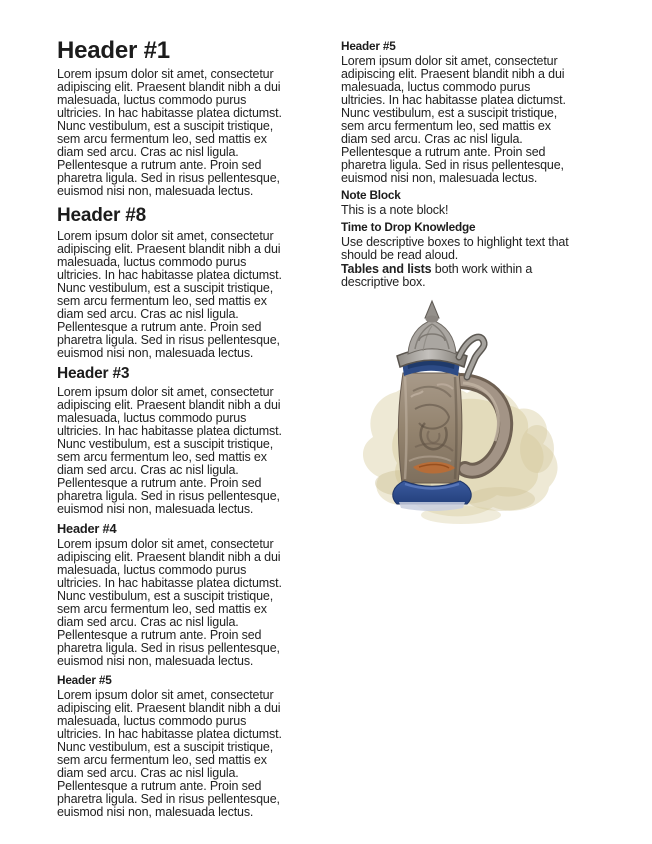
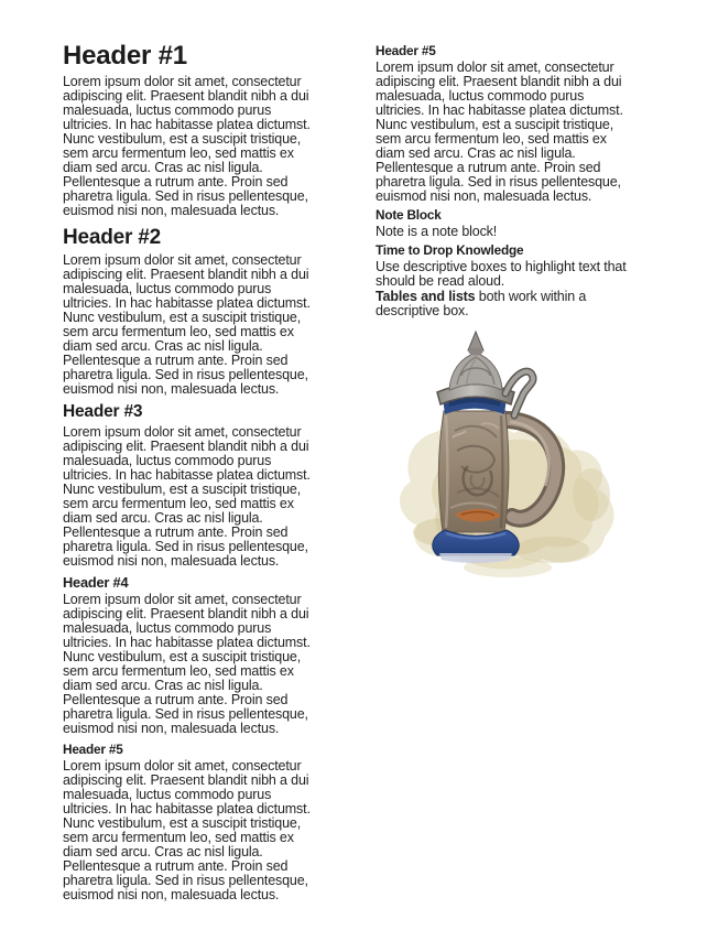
  Header #1
  Lorem ipsum dolor sit amet, consectetur
  adipiscing elit. Praesent blandit nibh a dui
  malesuada, luctus commodo purus
  ultricies. In hac habitasse platea dictumst.
  Nunc vestibulum, est a suscipit tristique,
  sem arcu fermentum leo, sed mattis ex
  diam sed arcu. Cras ac nisl ligula.
  Pellentesque a rutrum ante. Proin sed
  pharetra ligula. Sed in risus pellentesque,
  euismod nisi non, malesuada lectus.
- Header #8
+ Header #2
  Lorem ipsum dolor sit amet, consectetur
  adipiscing elit. Praesent blandit nibh a dui
  malesuada, luctus commodo purus
  ultricies. In hac habitasse platea dictumst.
  Nunc vestibulum, est a suscipit tristique,
  sem arcu fermentum leo, sed mattis ex
  diam sed arcu. Cras ac nisl ligula.
  Pellentesque a rutrum ante. Proin sed
  pharetra ligula. Sed in risus pellentesque,
  euismod nisi non, malesuada lectus.
  Header #3
  Lorem ipsum dolor sit amet, consectetur
  adipiscing elit. Praesent blandit nibh a dui
  malesuada, luctus commodo purus
  ultricies. In hac habitasse platea dictumst.
  Nunc vestibulum, est a suscipit tristique,
  sem arcu fermentum leo, sed mattis ex
  diam sed arcu. Cras ac nisl ligula.
  Pellentesque a rutrum ante. Proin sed
  pharetra ligula. Sed in risus pellentesque,
  euismod nisi non, malesuada lectus.
  Header #4
  Lorem ipsum dolor sit amet, consectetur
  adipiscing elit. Praesent blandit nibh a dui
  malesuada, luctus commodo purus
  ultricies. In hac habitasse platea dictumst.
  Nunc vestibulum, est a suscipit tristique,
  sem arcu fermentum leo, sed mattis ex
  diam sed arcu. Cras ac nisl ligula.
  Pellentesque a rutrum ante. Proin sed
  pharetra ligula. Sed in risus pellentesque,
  euismod nisi non, malesuada lectus.
  Header #5
  Lorem ipsum dolor sit amet, consectetur
  adipiscing elit. Praesent blandit nibh a dui
  malesuada, luctus commodo purus
  ultricies. In hac habitasse platea dictumst.
  Nunc vestibulum, est a suscipit tristique,
  sem arcu fermentum leo, sed mattis ex
  diam sed arcu. Cras ac nisl ligula.
  Pellentesque a rutrum ante. Proin sed
  pharetra ligula. Sed in risus pellentesque,
  euismod nisi non, malesuada lectus.
  Header #5
  Lorem ipsum dolor sit amet, consectetur
  adipiscing elit. Praesent blandit nibh a dui
  malesuada, luctus commodo purus
  ultricies. In hac habitasse platea dictumst.
  Nunc vestibulum, est a suscipit tristique,
  sem arcu fermentum leo, sed mattis ex
  diam sed arcu. Cras ac nisl ligula.
  Pellentesque a rutrum ante. Proin sed
  pharetra ligula. Sed in risus pellentesque,
  euismod nisi non, malesuada lectus.
  Note Block
- This is a note block!
+ Note is a note block!
  Time to Drop Knowledge
  Use descriptive boxes to highlight text that
  should be read aloud.
  Tables and lists both work within a
  descriptive box.
